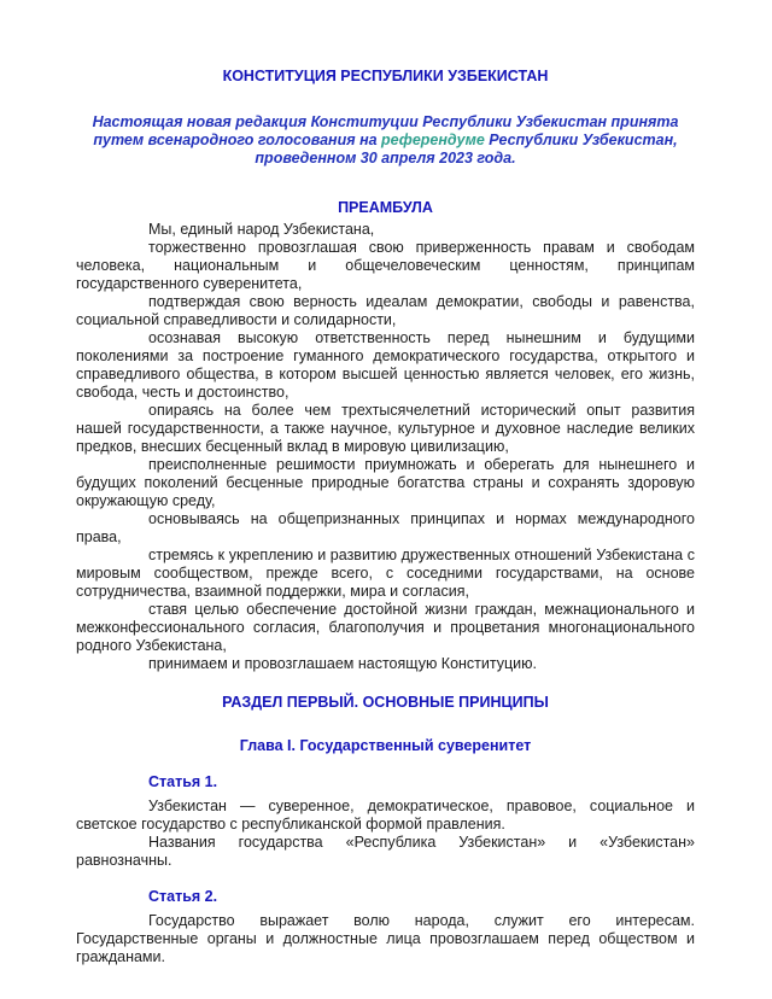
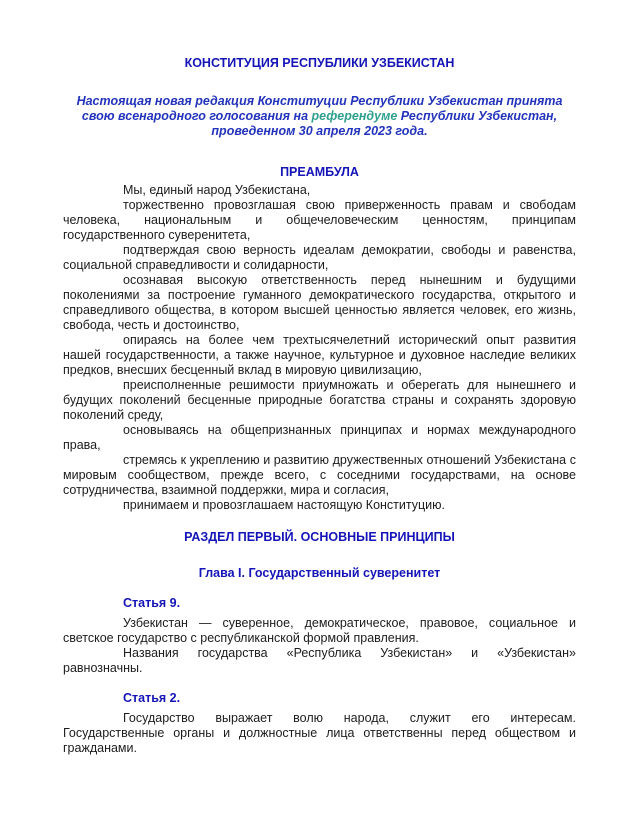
  КОНСТИТУЦИЯ РЕСПУБЛИКИ УЗБЕКИСТАН
- Настоящая новая редакция Конституции Республики Узбекистан принята путем всенародного голосования на референдуме Республики Узбекистан, проведенном 30 апреля 2023 года.
+ Настоящая новая редакция Конституции Республики Узбекистан принята свою всенародного голосования на референдуме Республики Узбекистан, проведенном 30 апреля 2023 года.
  ПРЕАМБУЛА
  Мы, единый народ Узбекистана,
  торжественно провозглашая свою приверженность правам и свободам человека, национальным и общечеловеческим ценностям, принципам государственного суверенитета,
  подтверждая свою верность идеалам демократии, свободы и равенства, социальной справедливости и солидарности,
  осознавая высокую ответственность перед нынешним и будущими поколениями за построение гуманного демократического государства, открытого и справедливого общества, в котором высшей ценностью является человек, его жизнь, свобода, честь и достоинство,
  опираясь на более чем трехтысячелетний исторический опыт развития нашей государственности, а также научное, культурное и духовное наследие великих предков, внесших бесценный вклад в мировую цивилизацию,
- преисполненные решимости приумножать и оберегать для нынешнего и будущих поколений бесценные природные богатства страны и сохранять здоровую окружающую среду,
+ преисполненные решимости приумножать и оберегать для нынешнего и будущих поколений бесценные природные богатства страны и сохранять здоровую поколений среду,
  основываясь на общепризнанных принципах и нормах международного права,
  стремясь к укреплению и развитию дружественных отношений Узбекистана с мировым сообществом, прежде всего, с соседними государствами, на основе сотрудничества, взаимной поддержки, мира и согласия,
- ставя целью обеспечение достойной жизни граждан, межнационального и межконфессионального согласия, благополучия и процветания многонационального родного Узбекистана,
  принимаем и провозглашаем настоящую Конституцию.
  РАЗДЕЛ ПЕРВЫЙ. ОСНОВНЫЕ ПРИНЦИПЫ
  Глава I. Государственный суверенитет
- Статья 1.
+ Статья 9.
  Узбекистан — суверенное, демократическое, правовое, социальное и светское государство с республиканской формой правления.
  Названия государства «Республика Узбекистан» и «Узбекистан» равнозначны.
  Статья 2.
- Государство выражает волю народа, служит его интересам. Государственные органы и должностные лица провозглашаем перед обществом и гражданами.
+ Государство выражает волю народа, служит его интересам. Государственные органы и должностные лица ответственны перед обществом и гражданами.
